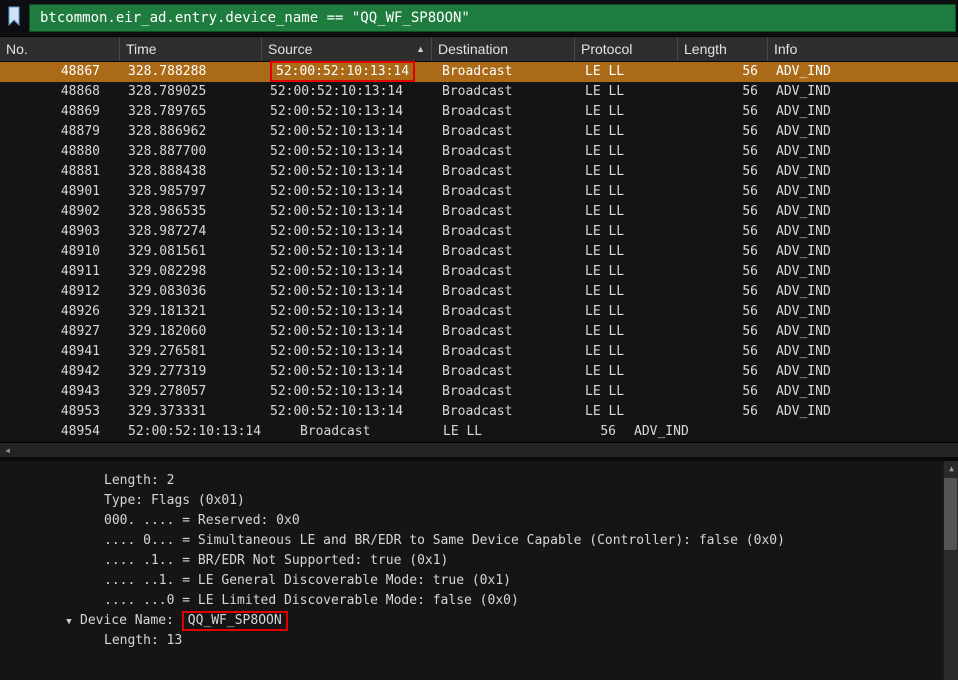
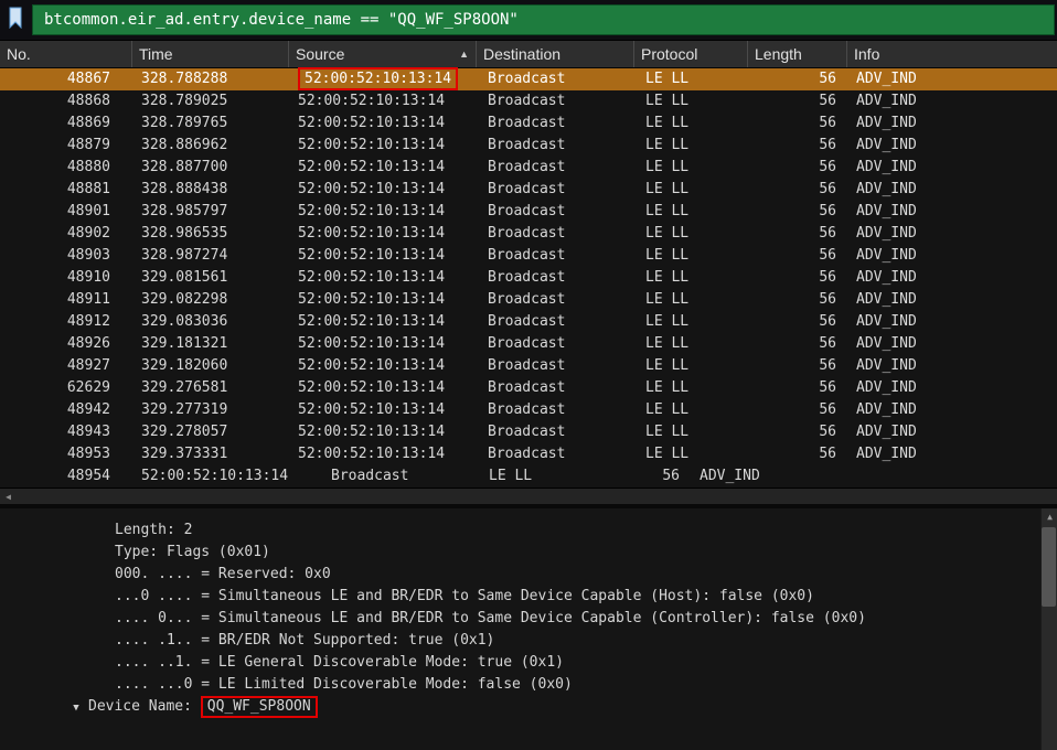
  btcommon.eir_ad.entry.device_name == "QQ_WF_SP8OON"
  No.
  Time
  Source
  ▲
  Destination
  Protocol
  Length
  Info
  48867
  328.788288
  52:00:52:10:13:14
  Broadcast
  LE LL
  56
  ADV_IND
  48868
  328.789025
  52:00:52:10:13:14
  Broadcast
  LE LL
  56
  ADV_IND
  48869
  328.789765
  52:00:52:10:13:14
  Broadcast
  LE LL
  56
  ADV_IND
  48879
  328.886962
  52:00:52:10:13:14
  Broadcast
  LE LL
  56
  ADV_IND
  48880
  328.887700
  52:00:52:10:13:14
  Broadcast
  LE LL
  56
  ADV_IND
  48881
  328.888438
  52:00:52:10:13:14
  Broadcast
  LE LL
  56
  ADV_IND
  48901
  328.985797
  52:00:52:10:13:14
  Broadcast
  LE LL
  56
  ADV_IND
  48902
  328.986535
  52:00:52:10:13:14
  Broadcast
  LE LL
  56
  ADV_IND
  48903
  328.987274
  52:00:52:10:13:14
  Broadcast
  LE LL
  56
  ADV_IND
  48910
  329.081561
  52:00:52:10:13:14
  Broadcast
  LE LL
  56
  ADV_IND
  48911
  329.082298
  52:00:52:10:13:14
  Broadcast
  LE LL
  56
  ADV_IND
  48912
  329.083036
  52:00:52:10:13:14
  Broadcast
  LE LL
  56
  ADV_IND
  48926
  329.181321
  52:00:52:10:13:14
  Broadcast
  LE LL
  56
  ADV_IND
  48927
  329.182060
  52:00:52:10:13:14
  Broadcast
  LE LL
  56
  ADV_IND
- 48941
+ 62629
  329.276581
  52:00:52:10:13:14
  Broadcast
  LE LL
  56
  ADV_IND
  48942
  329.277319
  52:00:52:10:13:14
  Broadcast
  LE LL
  56
  ADV_IND
  48943
  329.278057
  52:00:52:10:13:14
  Broadcast
  LE LL
  56
  ADV_IND
  48953
  329.373331
  52:00:52:10:13:14
  Broadcast
  LE LL
  56
  ADV_IND
  48954
  52:00:52:10:13:14
  Broadcast
  LE LL
  56
  ADV_IND
  ◀
  Length: 2
  Type: Flags (0x01)
  000. .... = Reserved: 0x0
+ ...0 .... = Simultaneous LE and BR/EDR to Same Device Capable (Host): false (0x0)
  .... 0... = Simultaneous LE and BR/EDR to Same Device Capable (Controller): false (0x0)
  .... .1.. = BR/EDR Not Supported: true (0x1)
  .... ..1. = LE General Discoverable Mode: true (0x1)
  .... ...0 = LE Limited Discoverable Mode: false (0x0)
  ▼ Device Name: QQ_WF_SP8OON
- Length: 13
  ▲
